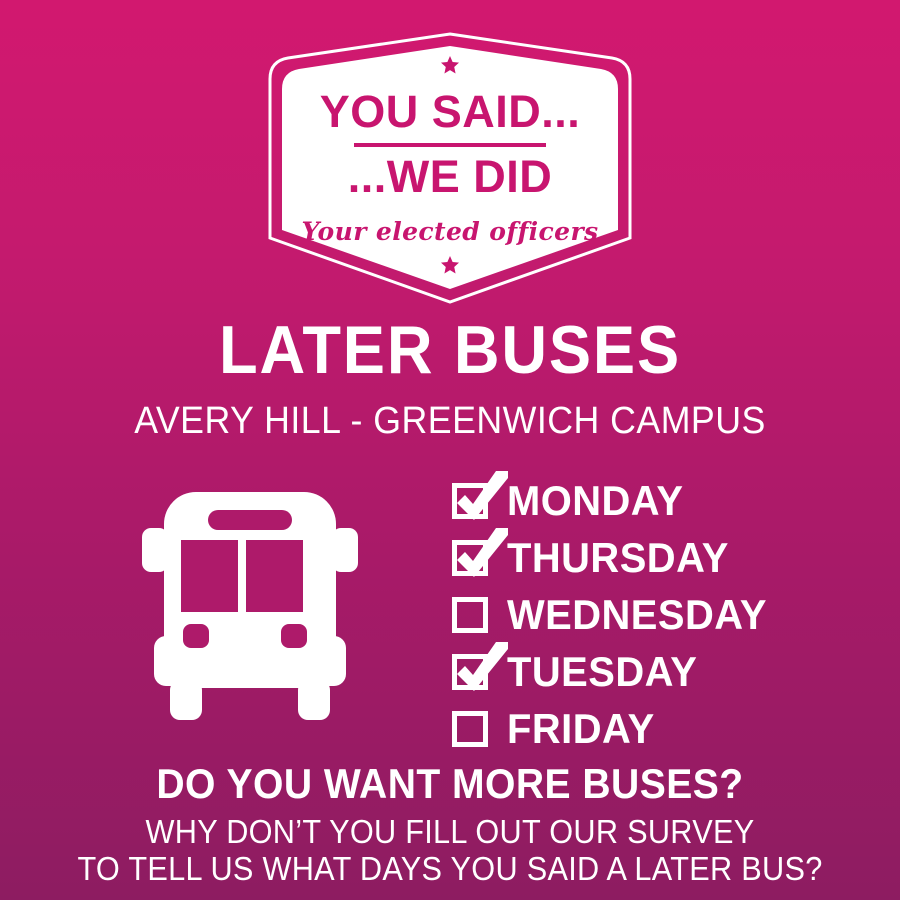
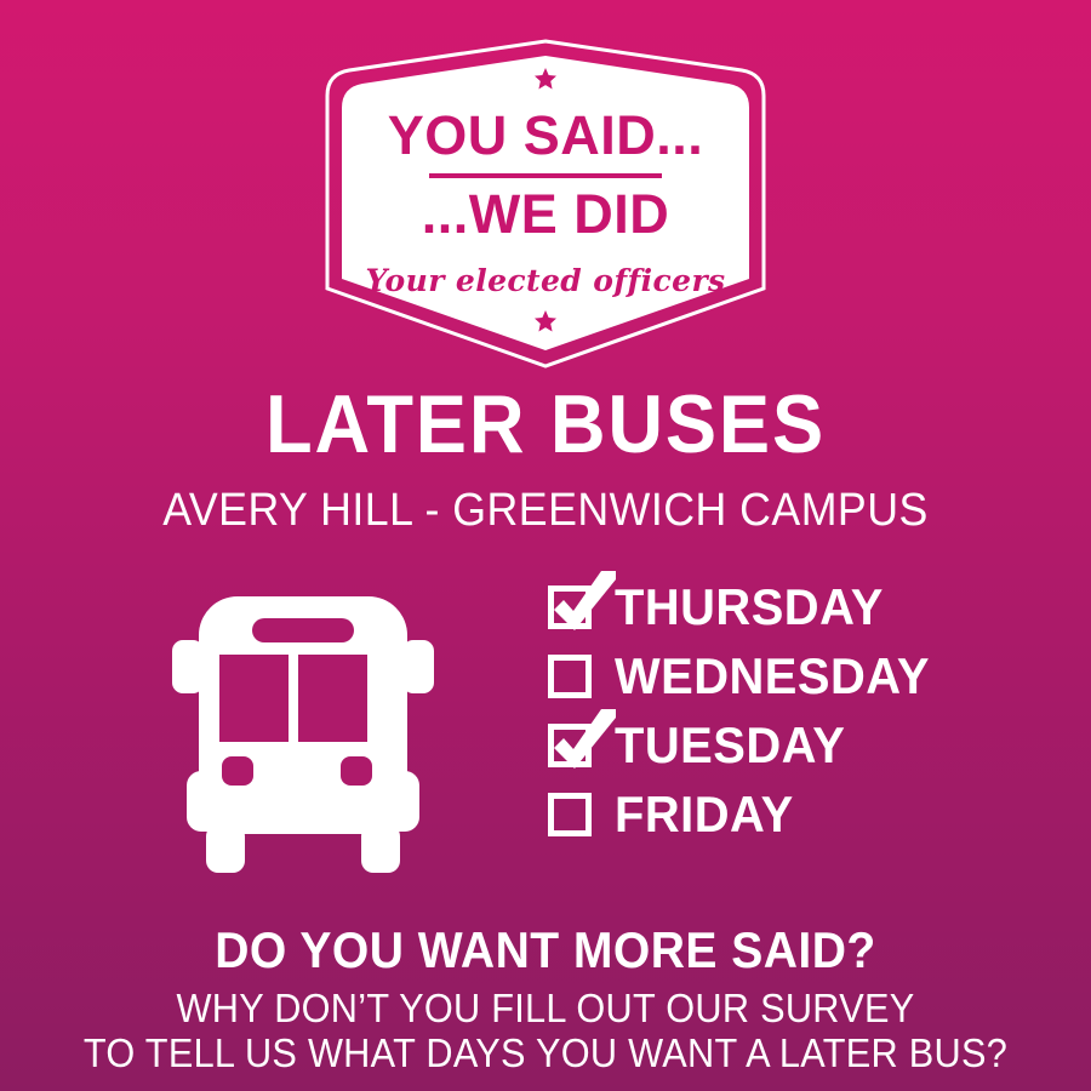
  YOU SAID...
  ...WE DID
  Your elected officers
  LATER BUSES
  AVERY HILL - GREENWICH CAMPUS
- MONDAY
  THURSDAY
  WEDNESDAY
  TUESDAY
  FRIDAY
- DO YOU WANT MORE BUSES?
+ DO YOU WANT MORE SAID?
  WHY DON’T YOU FILL OUT OUR SURVEY
- TO TELL US WHAT DAYS YOU SAID A LATER BUS?
+ TO TELL US WHAT DAYS YOU WANT A LATER BUS?
